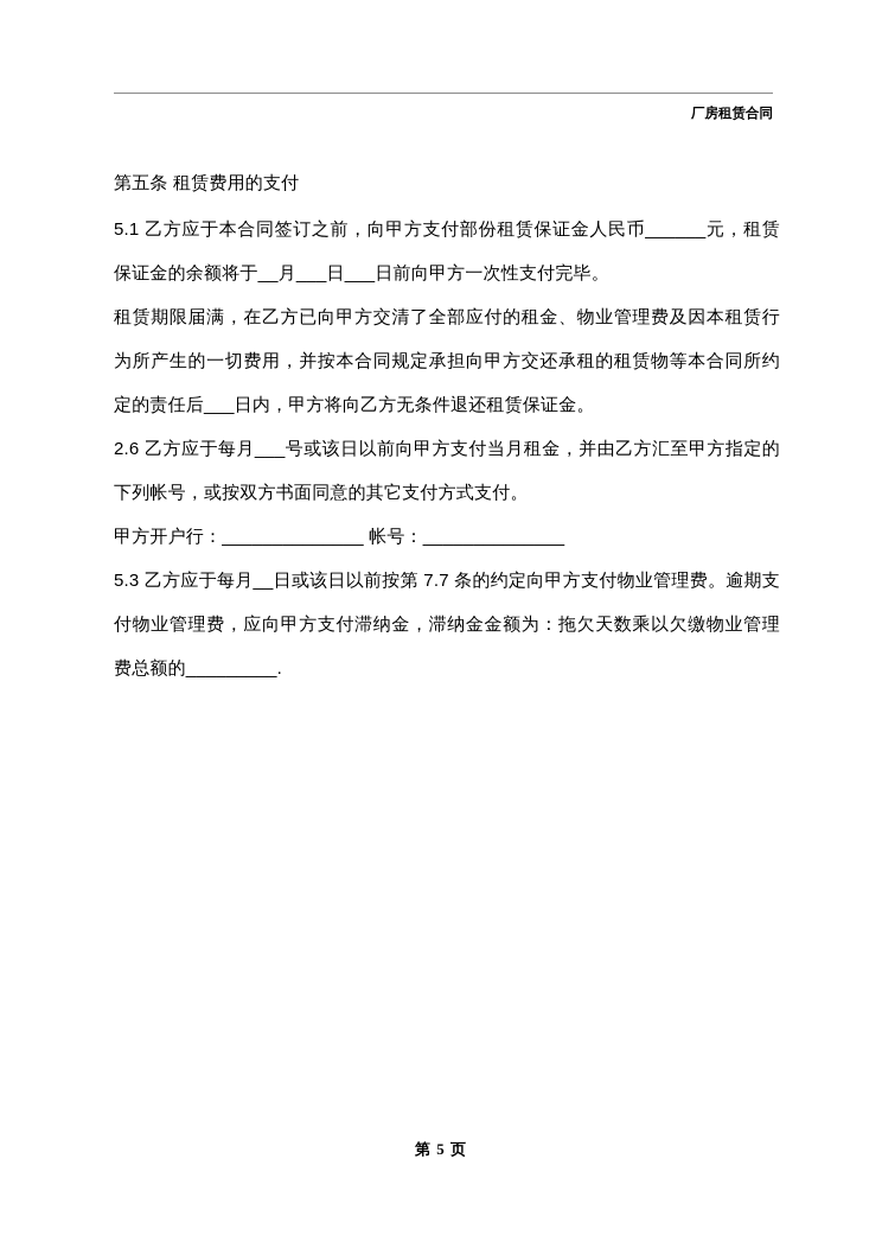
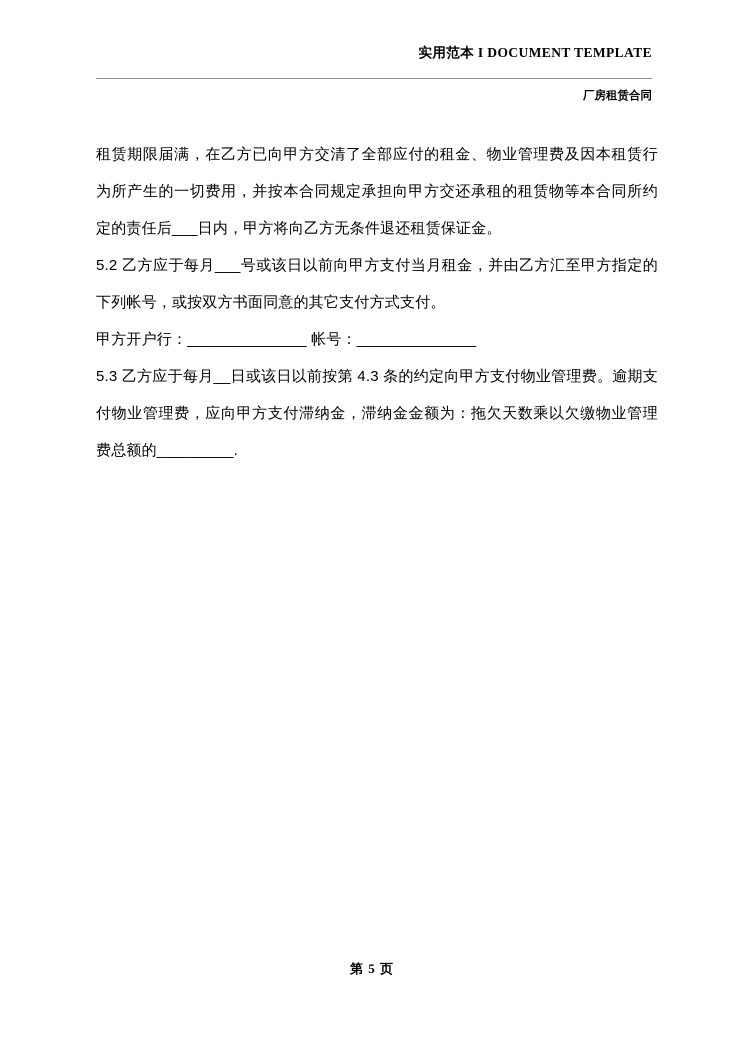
+ 实用范本 I DOCUMENT TEMPLATE
  厂房租赁合同
- 第五条 租赁费用的支付
- 5.1 乙方应于本合同签订之前，向甲方支付部份租赁保证金人民币______元，租赁保证金的余额将于__月___日___日前向甲方一次性支付完毕。
  租赁期限届满，在乙方已向甲方交清了全部应付的租金、物业管理费及因本租赁行为所产生的一切费用，并按本合同规定承担向甲方交还承租的租赁物等本合同所约定的责任后___日内，甲方将向乙方无条件退还租赁保证金。
- 2.6 乙方应于每月___号或该日以前向甲方支付当月租金，并由乙方汇至甲方指定的下列帐号，或按双方书面同意的其它支付方式支付。
+ 5.2 乙方应于每月___号或该日以前向甲方支付当月租金，并由乙方汇至甲方指定的下列帐号，或按双方书面同意的其它支付方式支付。
  甲方开户行：______________ 帐号：______________
- 5.3 乙方应于每月__日或该日以前按第 7.7 条的约定向甲方支付物业管理费。逾期支付物业管理费，应向甲方支付滞纳金，滞纳金金额为：拖欠天数乘以欠缴物业管理费总额的_________.
+ 5.3 乙方应于每月__日或该日以前按第 4.3 条的约定向甲方支付物业管理费。逾期支付物业管理费，应向甲方支付滞纳金，滞纳金金额为：拖欠天数乘以欠缴物业管理费总额的_________.
  第 5 页
